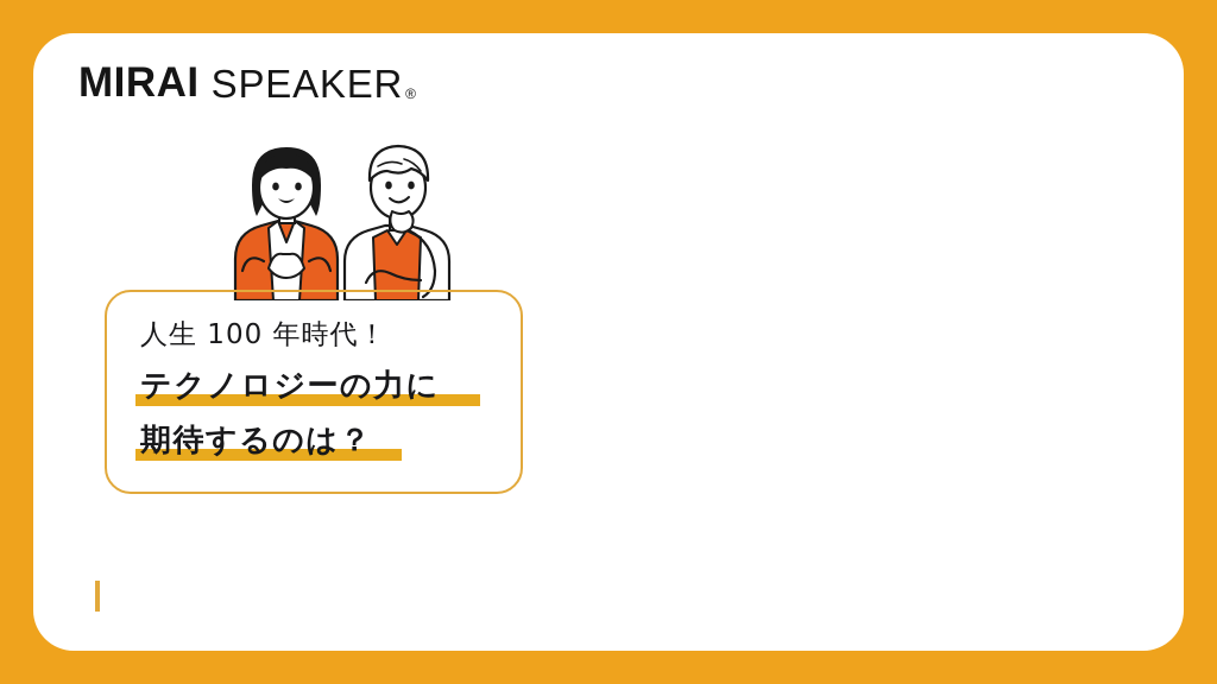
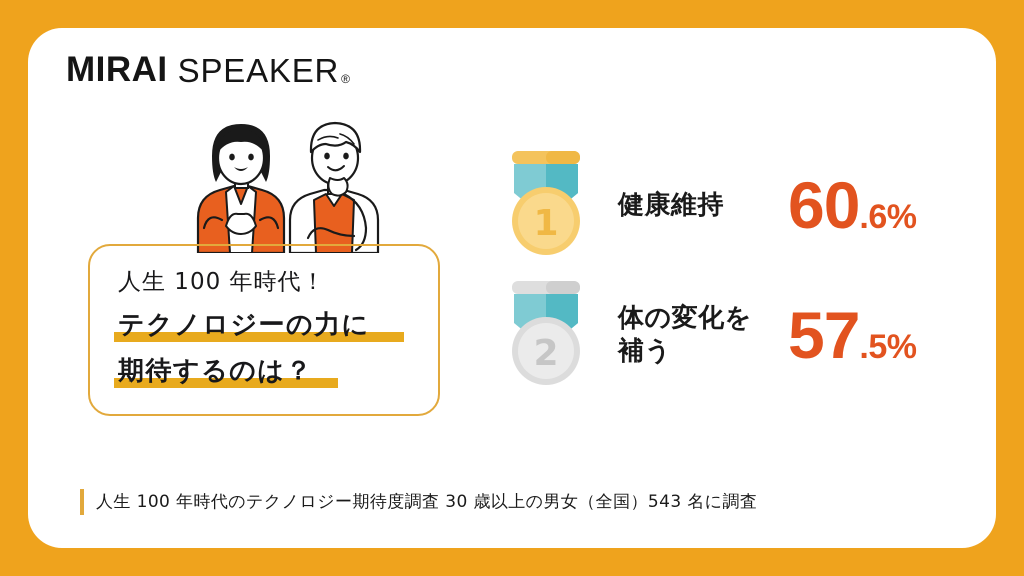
  MIRAI
  SPEAKER
  ®
  人生 100 年時代！
  テクノロジーの力に
  期待するのは？
+ 1
+ 健康維持
+ 60
+ .6%
+ 2
+ 体の変化を
+ 補う
+ 57
+ .5%
+ 人生 100 年時代のテクノロジー期待度調査 30 歳以上の男女（全国）543 名に調査
